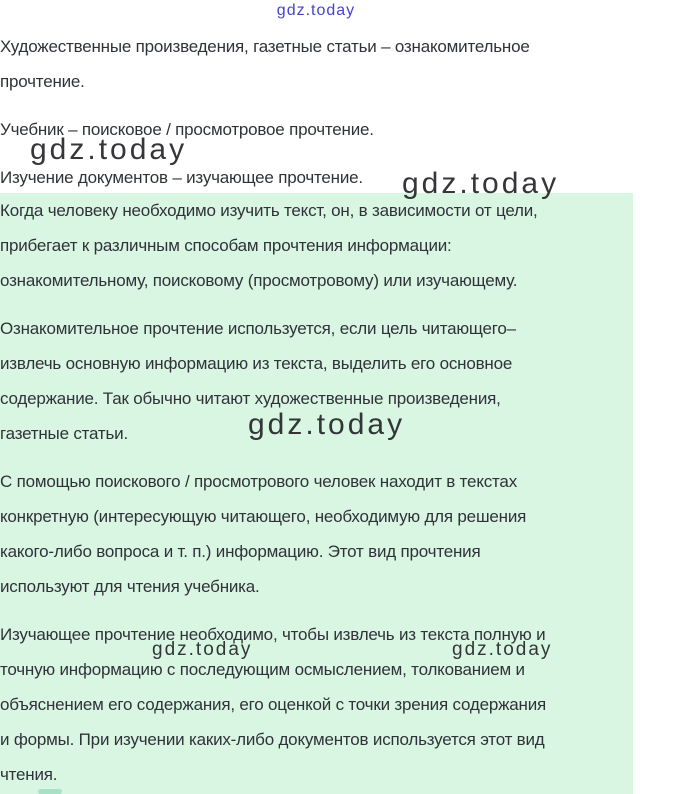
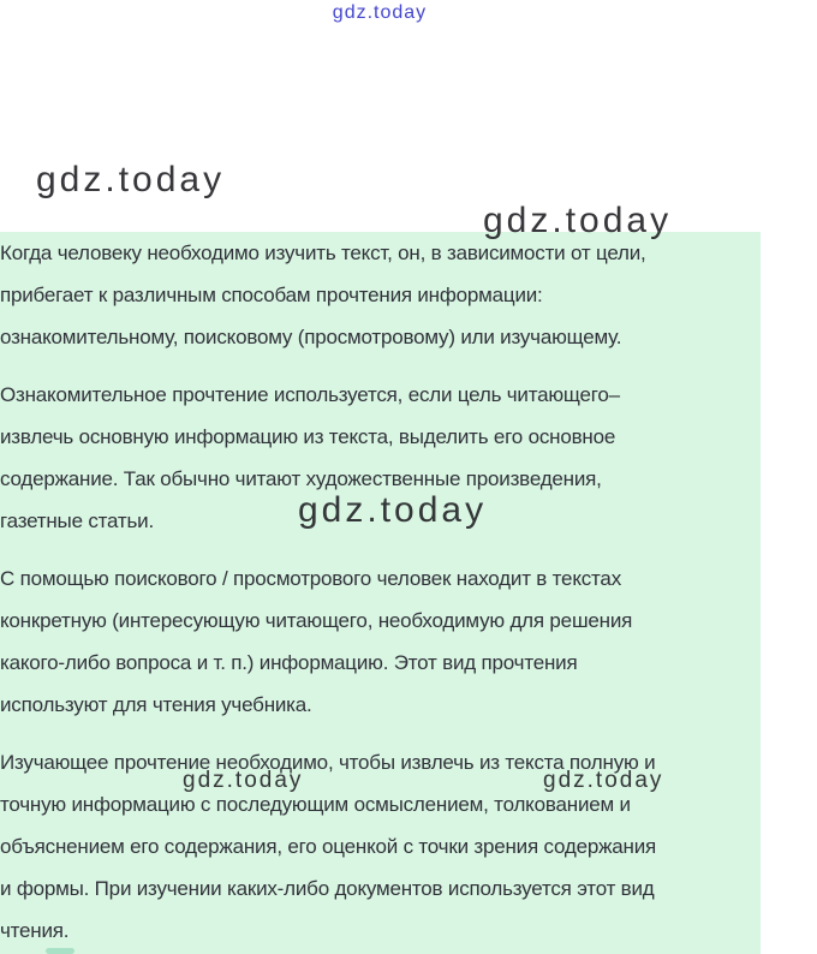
  gdz.today
- Художественные произведения, газетные статьи – ознакомительное
- прочтение.
- Учебник – поисковое / просмотровое прочтение.
- Изучение документов – изучающее прочтение.
  Когда человеку необходимо изучить текст, он, в зависимости от цели,
  прибегает к различным способам прочтения информации:
  ознакомительному, поисковому (просмотровому) или изучающему.
  Ознакомительное прочтение используется, если цель читающего–
  извлечь основную информацию из текста, выделить его основное
  содержание. Так обычно читают художественные произведения,
  газетные статьи.
  С помощью поискового / просмотрового человек находит в текстах
  конкретную (интересующую читающего, необходимую для решения
  какого-либо вопроса и т. п.) информацию. Этот вид прочтения
  используют для чтения учебника.
  Изучающее прочтение необходимо, чтобы извлечь из текста полную и
  точную информацию с последующим осмыслением, толкованием и
  объяснением его содержания, его оценкой с точки зрения содержания
  и формы. При изучении каких-либо документов используется этот вид
  чтения.
  gdz.today
  gdz.today
  gdz.today
  gdz.today
  gdz.today
